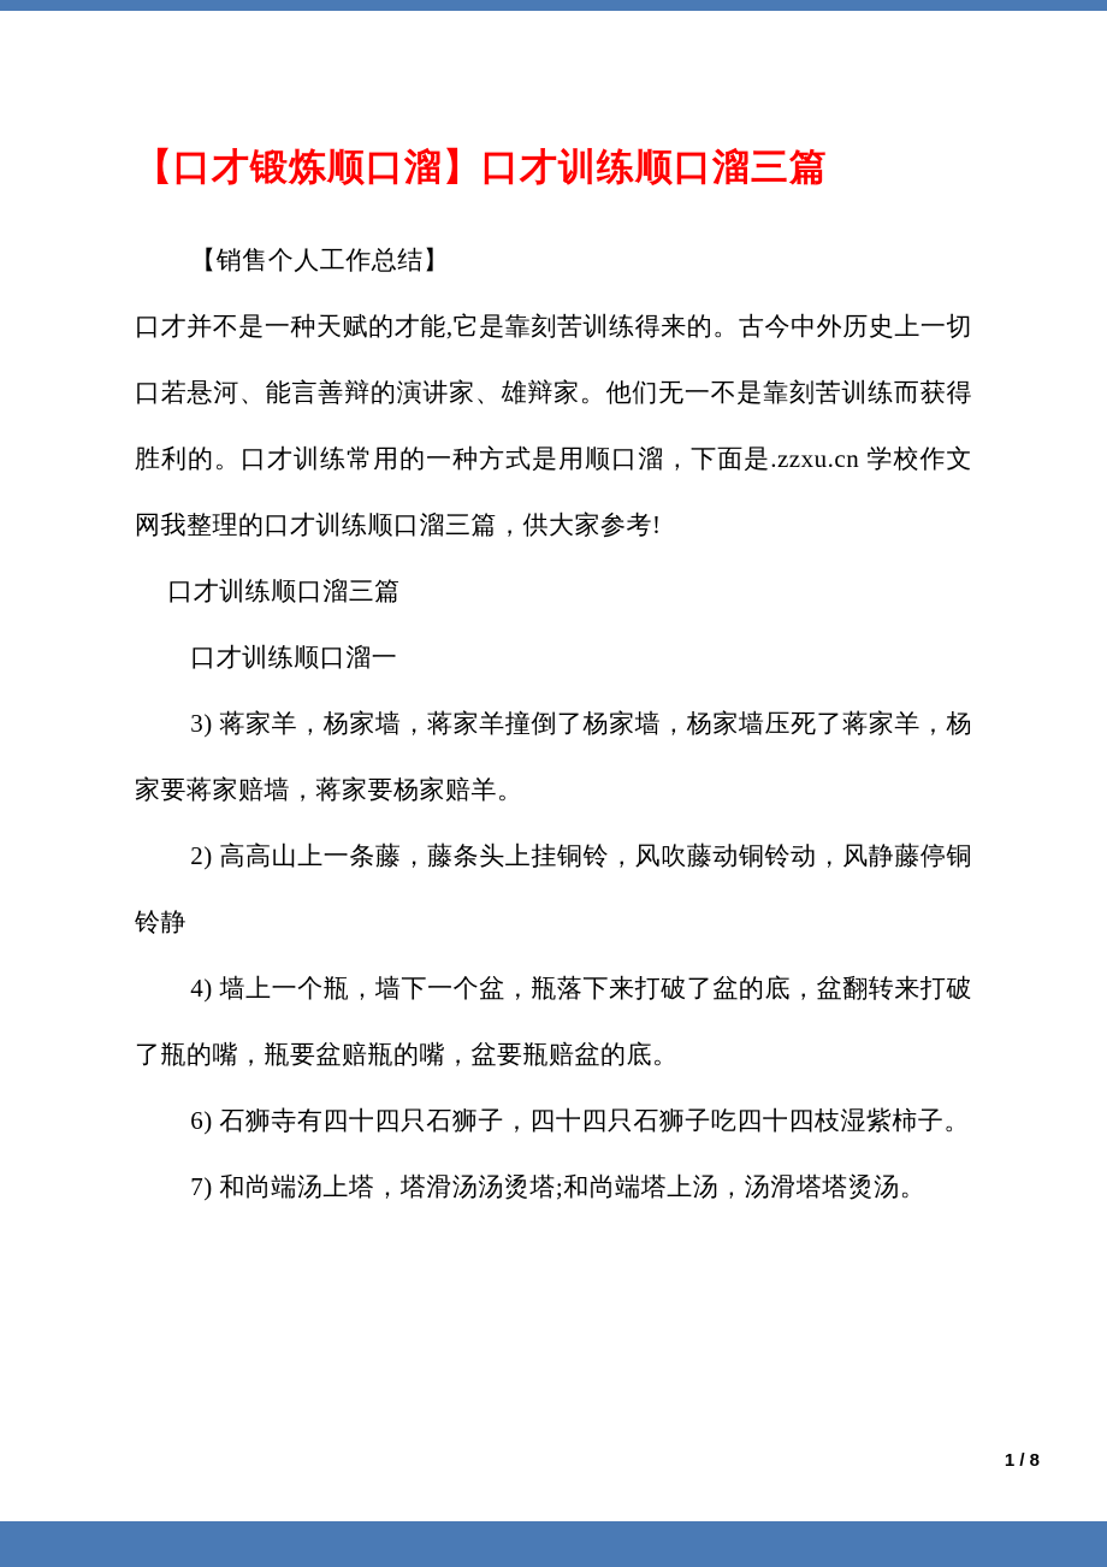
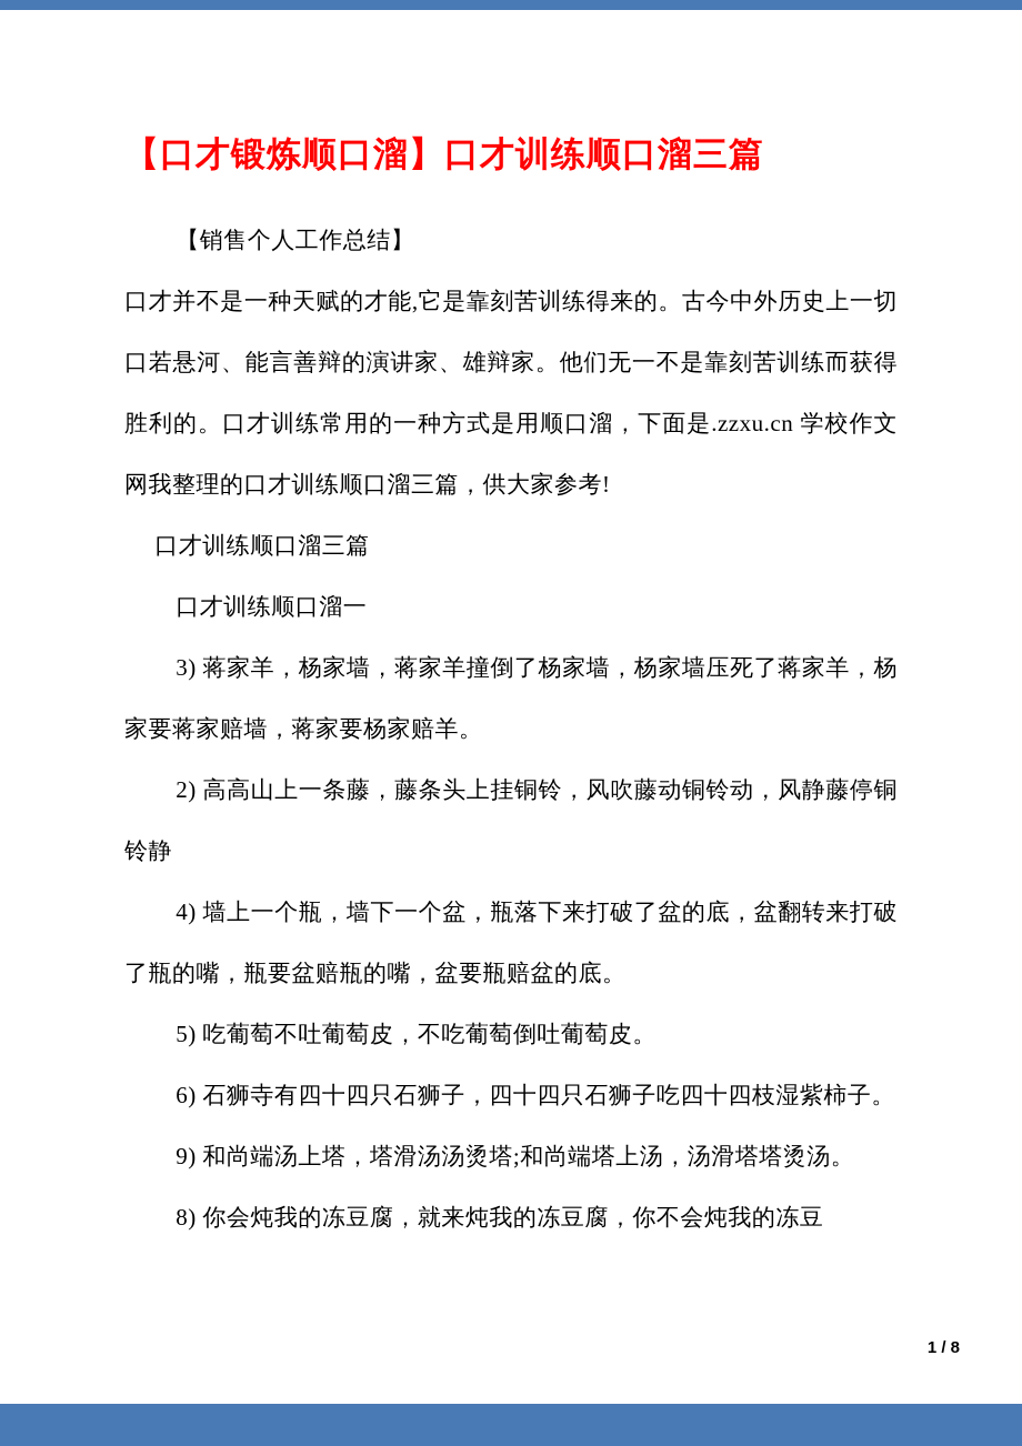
  【口才锻炼顺口溜】口才训练顺口溜三篇
  【销售个人工作总结】
  口才并不是一种天赋的才能,它是靠刻苦训练得来的。古今中外历史上一切口若悬河、能言善辩的演讲家、雄辩家。他们无一不是靠刻苦训练而获得胜利的。口才训练常用的一种方式是用顺口溜，下面是.zzxu.cn 学校作文网我整理的口才训练顺口溜三篇，供大家参考!
  口才训练顺口溜三篇
  口才训练顺口溜一
  3) 蒋家羊，杨家墙，蒋家羊撞倒了杨家墙，杨家墙压死了蒋家羊，杨家要蒋家赔墙，蒋家要杨家赔羊。
  2) 高高山上一条藤，藤条头上挂铜铃，风吹藤动铜铃动，风静藤停铜铃静
  4) 墙上一个瓶，墙下一个盆，瓶落下来打破了盆的底，盆翻转来打破了瓶的嘴，瓶要盆赔瓶的嘴，盆要瓶赔盆的底。
+ 5) 吃葡萄不吐葡萄皮，不吃葡萄倒吐葡萄皮。
  6) 石狮寺有四十四只石狮子，四十四只石狮子吃四十四枝湿紫柿子。
- 7) 和尚端汤上塔，塔滑汤汤烫塔;和尚端塔上汤，汤滑塔塔烫汤。
+ 9) 和尚端汤上塔，塔滑汤汤烫塔;和尚端塔上汤，汤滑塔塔烫汤。
+ 8) 你会炖我的冻豆腐，就来炖我的冻豆腐，你不会炖我的冻豆
  1 / 8
